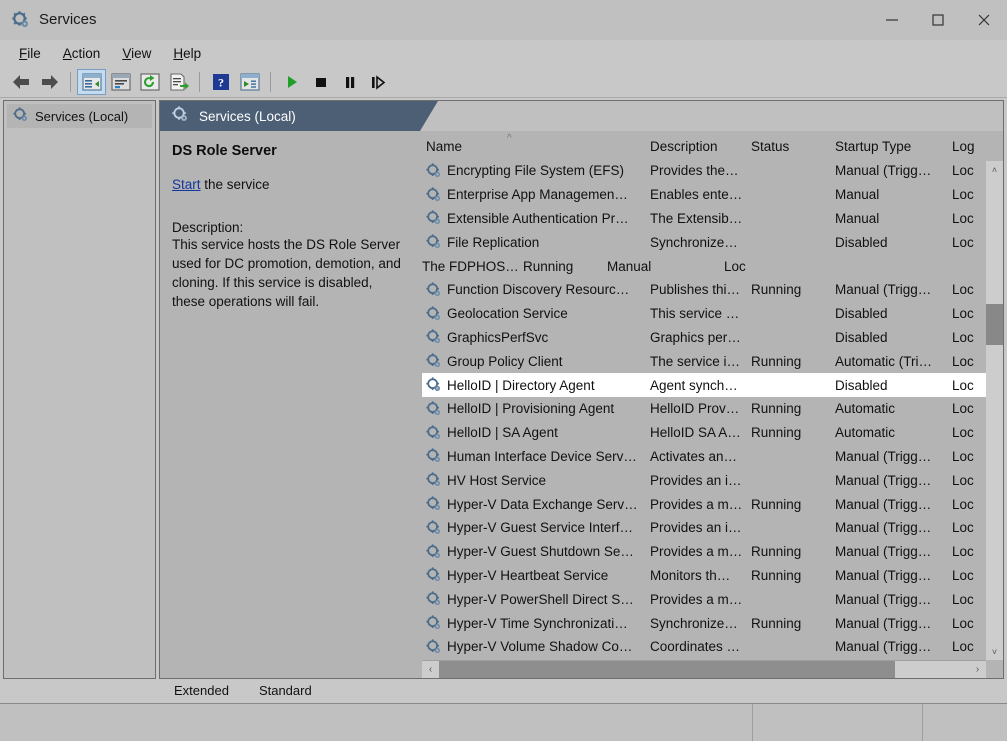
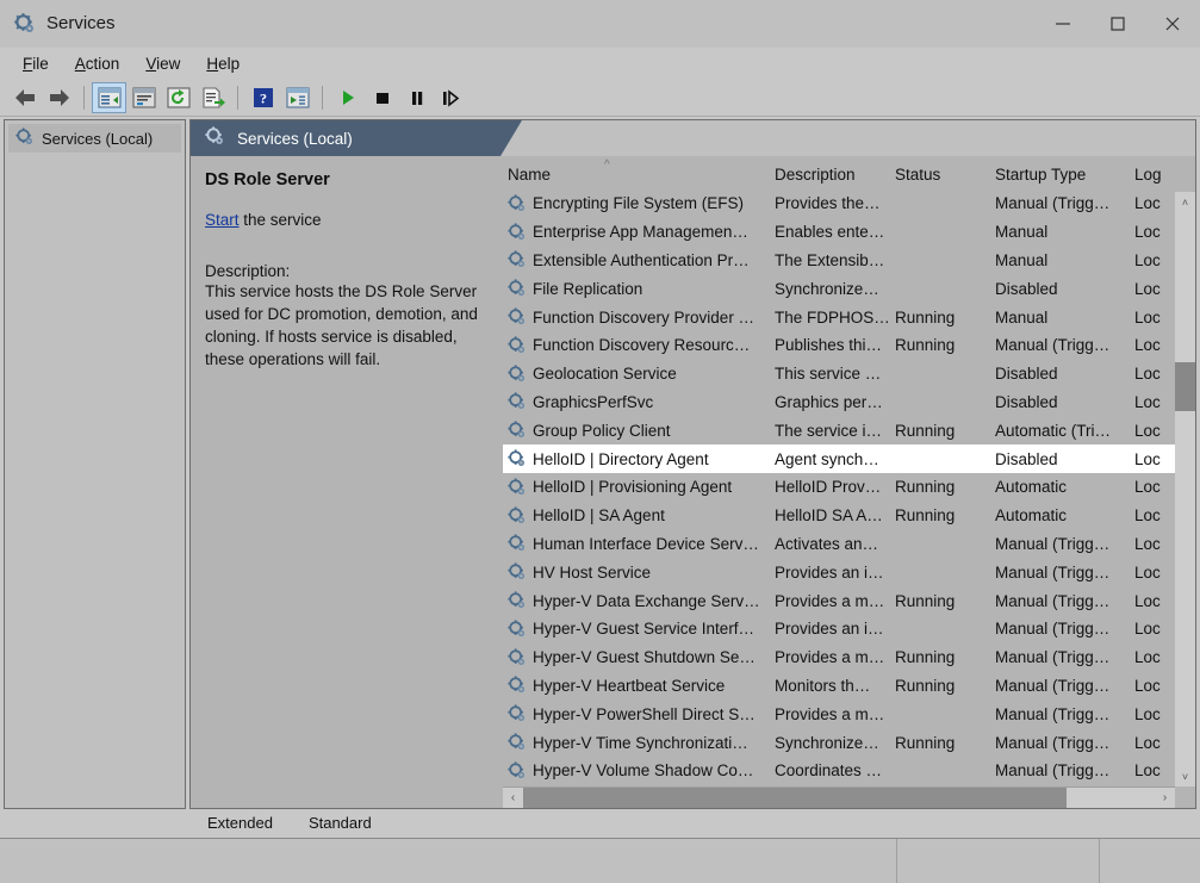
  Services
  File
  Action
  View
  Help
  ?
  Services (Local)
  Services (Local)
  DS Role Server
  Start the service
  Description:
- This service hosts the DS Role Server used for DC promotion, demotion, and cloning. If this service is disabled, these operations will fail.
+ This service hosts the DS Role Server used for DC promotion, demotion, and cloning. If hosts service is disabled, these operations will fail.
  ^
  Name
  Description
  Status
  Startup Type
  Log
  Encrypting File System (EFS)
  Provides the…
  Manual (Trigg…
  Loc
  Enterprise App Managemen…
  Enables ente…
  Manual
  Loc
  Extensible Authentication Pr…
  The Extensib…
  Manual
  Loc
  File Replication
  Synchronize…
  Disabled
  Loc
+ Function Discovery Provider …
  The FDPHOS…
  Running
  Manual
  Loc
  Function Discovery Resourc…
  Publishes thi…
  Running
  Manual (Trigg…
  Loc
  Geolocation Service
  This service …
  Disabled
  Loc
  GraphicsPerfSvc
  Graphics per…
  Disabled
  Loc
  Group Policy Client
  The service i…
  Running
  Automatic (Tri…
  Loc
  HelloID | Directory Agent
  Agent synch…
  Disabled
  Loc
  HelloID | Provisioning Agent
  HelloID Prov…
  Running
  Automatic
  Loc
  HelloID | SA Agent
  HelloID SA A…
  Running
  Automatic
  Loc
  Human Interface Device Serv…
  Activates an…
  Manual (Trigg…
  Loc
  HV Host Service
  Provides an i…
  Manual (Trigg…
  Loc
  Hyper-V Data Exchange Serv…
  Provides a m…
  Running
  Manual (Trigg…
  Loc
  Hyper-V Guest Service Interf…
  Provides an i…
  Manual (Trigg…
  Loc
  Hyper-V Guest Shutdown Se…
  Provides a m…
  Running
  Manual (Trigg…
  Loc
  Hyper-V Heartbeat Service
  Monitors th…
  Running
  Manual (Trigg…
  Loc
  Hyper-V PowerShell Direct S…
  Provides a m…
  Manual (Trigg…
  Loc
  Hyper-V Time Synchronizati…
  Synchronize…
  Running
  Manual (Trigg…
  Loc
  Hyper-V Volume Shadow Co…
  Coordinates …
  Manual (Trigg…
  Loc
  ˄
  ˅
  ‹
  ›
  Extended
  Standard
